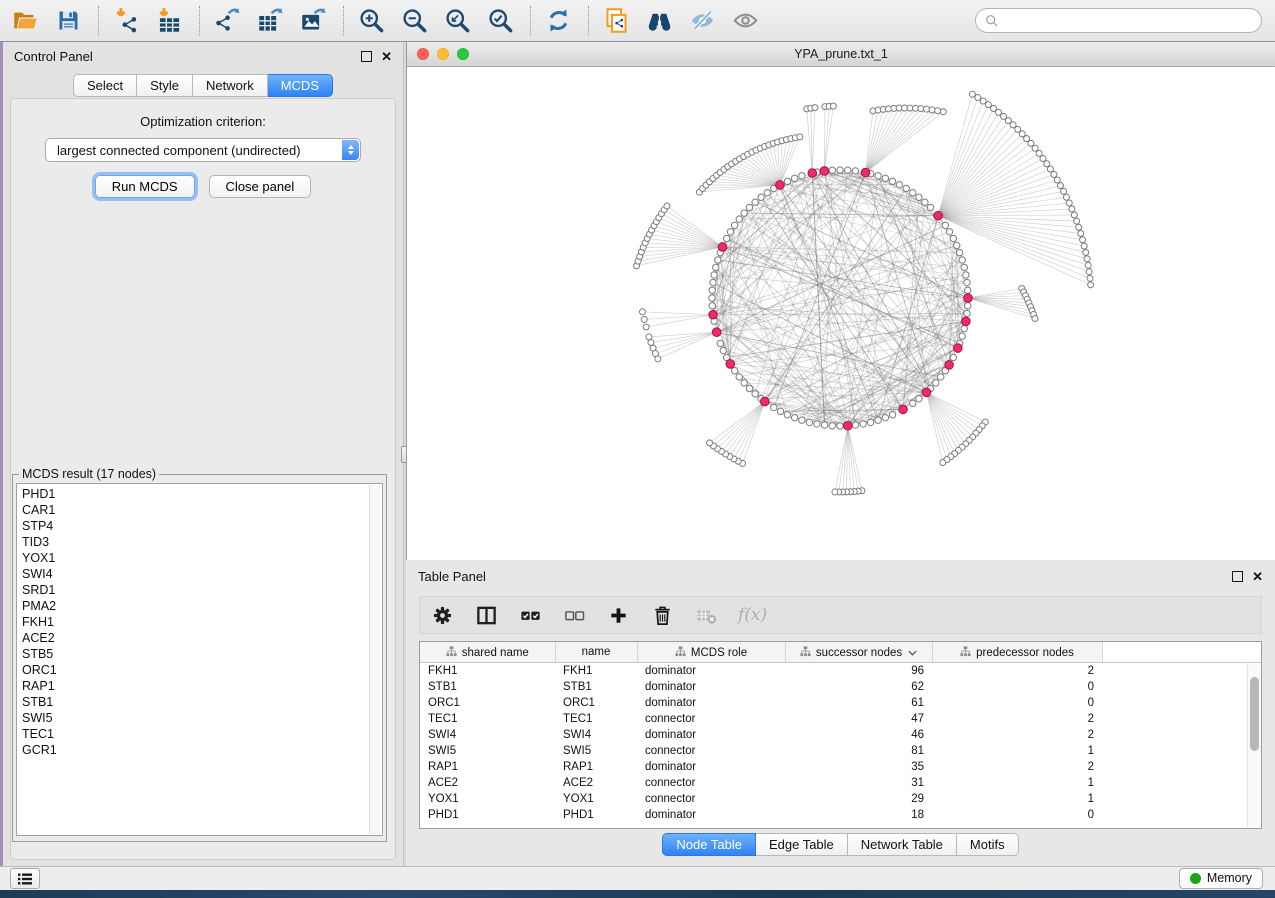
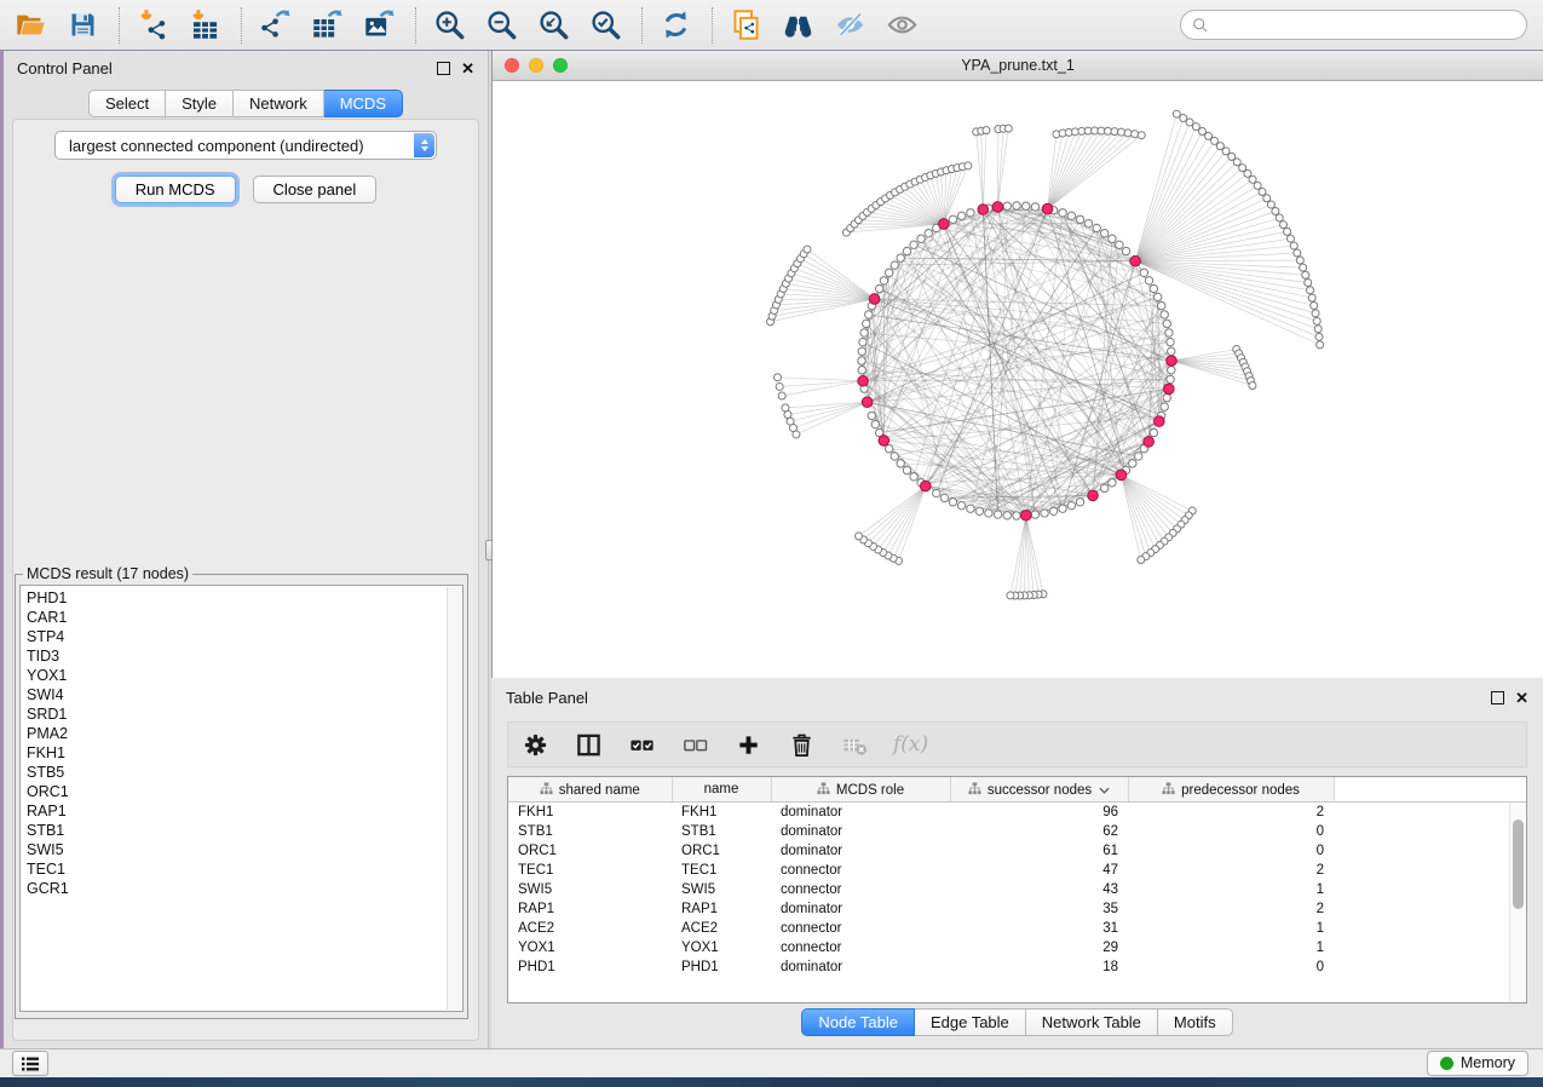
  Control Panel
  ✕
  Select
  Style
  Network
  MCDS
- Optimization criterion:
  largest connected component (undirected)
  Run MCDS
  Close panel
  MCDS result (17 nodes)
  PHD1
  CAR1
  STP4
  TID3
  YOX1
  SWI4
  SRD1
  PMA2
  FKH1
- ACE2
  STB5
  ORC1
  RAP1
  STB1
  SWI5
  TEC1
  GCR1
  YPA_prune.txt_1
  Table Panel
  ✕
  f(x)
  shared name	name	MCDS role	successor nodes	predecessor nodes
  FKH1	FKH1	dominator	96	2
  STB1	STB1	dominator	62	0
  ORC1	ORC1	dominator	61	0
  TEC1	TEC1	connector	47	2
- SWI4	SWI4	dominator	46	2
- SWI5	SWI5	connector	81	1
+ SWI5	SWI5	connector	43	1
  RAP1	RAP1	dominator	35	2
  ACE2	ACE2	connector	31	1
  YOX1	YOX1	connector	29	1
  PHD1	PHD1	dominator	18	0
  Node Table
  Edge Table
  Network Table
  Motifs
  Memory
